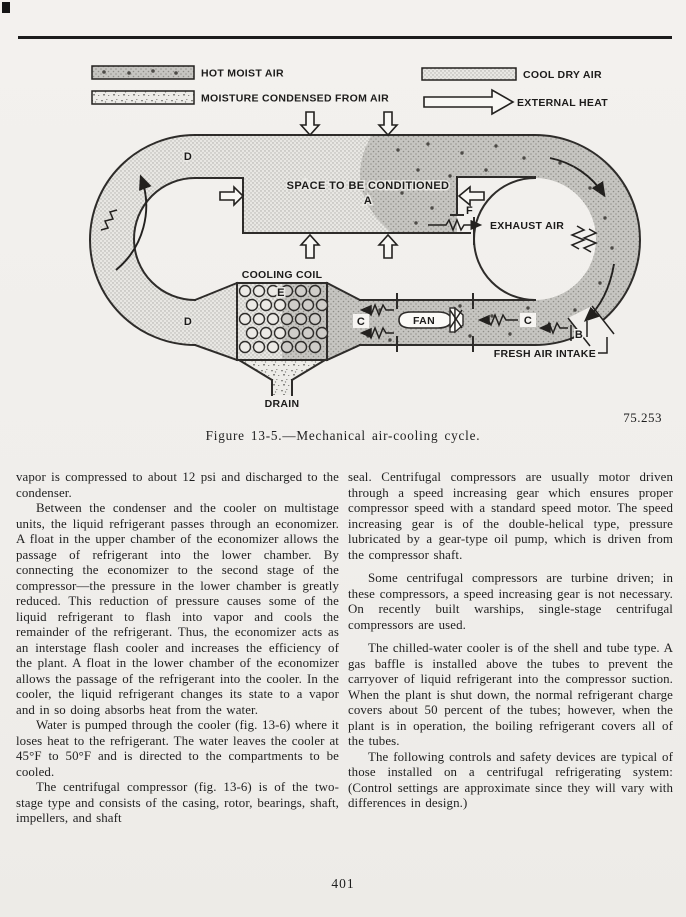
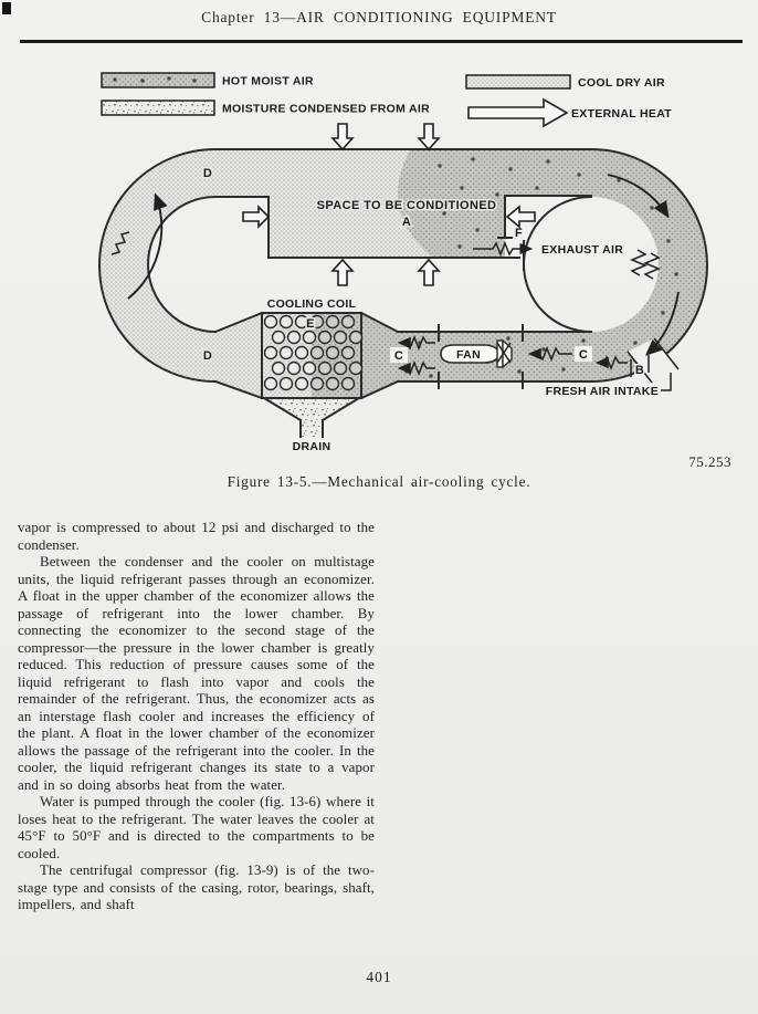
+ Chapter 13—AIR CONDITIONING EQUIPMENT
  HOT MOIST AIR
  MOISTURE CONDENSED FROM AIR
  COOL DRY AIR
  EXTERNAL HEAT
  SPACE TO BE CONDITIONED
  A
  D
  D
  F
  EXHAUST AIR
  COOLING COIL
  E
  C
  C
  FAN
  B
  FRESH AIR INTAKE
  DRAIN
  75.253
  Figure 13-5.—Mechanical air-cooling cycle.
  vapor is compressed to about 12 psi and discharged to the condenser.
  Between the condenser and the cooler on multistage units, the liquid refrigerant passes through an economizer. A float in the upper chamber of the economizer allows the passage of refrigerant into the lower chamber. By connecting the economizer to the second stage of the compressor—the pressure in the lower chamber is greatly reduced. This reduction of pressure causes some of the liquid refrigerant to flash into vapor and cools the remainder of the refrigerant. Thus, the economizer acts as an interstage flash cooler and increases the efficiency of the plant. A float in the lower chamber of the economizer allows the passage of the refrigerant into the cooler. In the cooler, the liquid refrigerant changes its state to a vapor and in so doing absorbs heat from the water.
  Water is pumped through the cooler (fig. 13-6) where it loses heat to the refrigerant. The water leaves the cooler at 45°F to 50°F and is directed to the compartments to be cooled.
- The centrifugal compressor (fig. 13-6) is of the two-stage type and consists of the casing, rotor, bearings, shaft, impellers, and shaft
+ The centrifugal compressor (fig. 13-9) is of the two-stage type and consists of the casing, rotor, bearings, shaft, impellers, and shaft
- seal. Centrifugal compressors are usually motor driven through a speed increasing gear which ensures proper compressor speed with a standard speed motor. The speed increasing gear is of the double-helical type, pressure lubricated by a gear-type oil pump, which is driven from the compressor shaft.
- Some centrifugal compressors are turbine driven; in these compressors, a speed increasing gear is not necessary. On recently built warships, single-stage centrifugal compressors are used.
- The chilled-water cooler is of the shell and tube type. A gas baffle is installed above the tubes to prevent the carryover of liquid refrigerant into the compressor suction. When the plant is shut down, the normal refrigerant charge covers about 50 percent of the tubes; however, when the plant is in operation, the boiling refrigerant covers all of the tubes.
- The following controls and safety devices are typical of those installed on a centrifugal refrigerating system: (Control settings are approximate since they will vary with differences in design.)
  401
